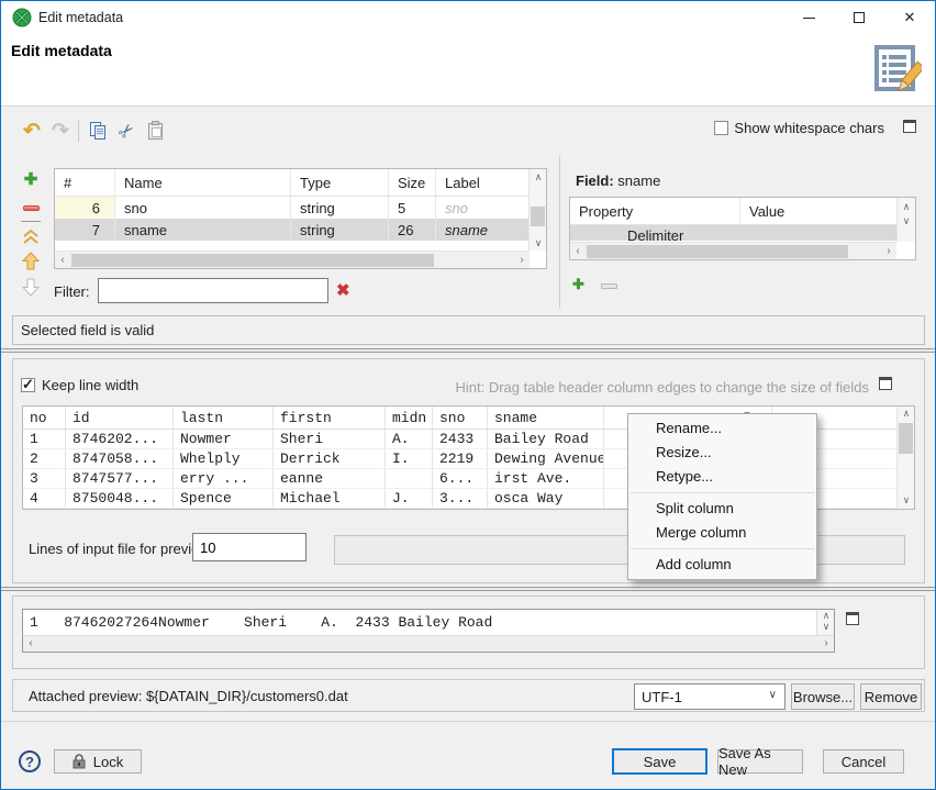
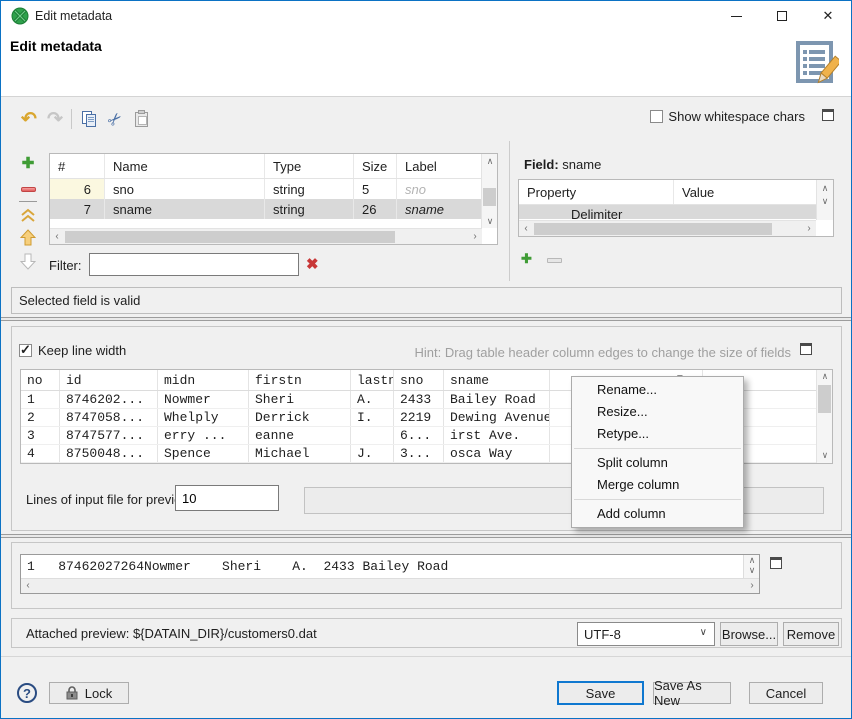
  Edit metadata
  ✕
  Edit metadata
  ↶
  ↷
  Show whitespace chars
  ✚
  #
  Name
  Type
  Size
  Label
  6
  sno
  string
  5
  sno
  7
  sname
  string
  26
  sname
  ∧
  ∨
  ‹
  ›
  Filter:
  ✖
  Field: sname
  Property
  Value
  Delimiter
  ∧
  ∨
  ‹
  ›
  ✚
  Selected field is valid
  Keep line width
  Hint: Drag table header column edges to change the size of fields
  no
  id
- lastn
+ midn
  firstn
- midn
+ lastn
  sno
  sname
  1
  8746202...
  Nowmer
  Sheri
  A.
  2433
  Bailey Road
  2
  8747058...
  Whelply
  Derrick
  I.
  2219
  Dewing Avenue
  3
  8747577...
  erry ...
  eanne
  6...
  irst Ave.
  4
  8750048...
  Spence
  Michael
  J.
  3...
  osca Way
  ∧
  ∨
  Lines of input file for previ
  10
  1 87462027264Nowmer Sheri A. 2433 Bailey Road
  ∧
  ∨
  ‹
  ›
  Attached preview: ${DATAIN_DIR}/customers0.dat
- UTF-1
+ UTF-8
  ∨
  Browse...
  Remove
  ?
  Lock
  Save
  Save As New
  Cancel
  Rename...
  Resize...
  Retype...
  Split column
  Merge column
  Add column
